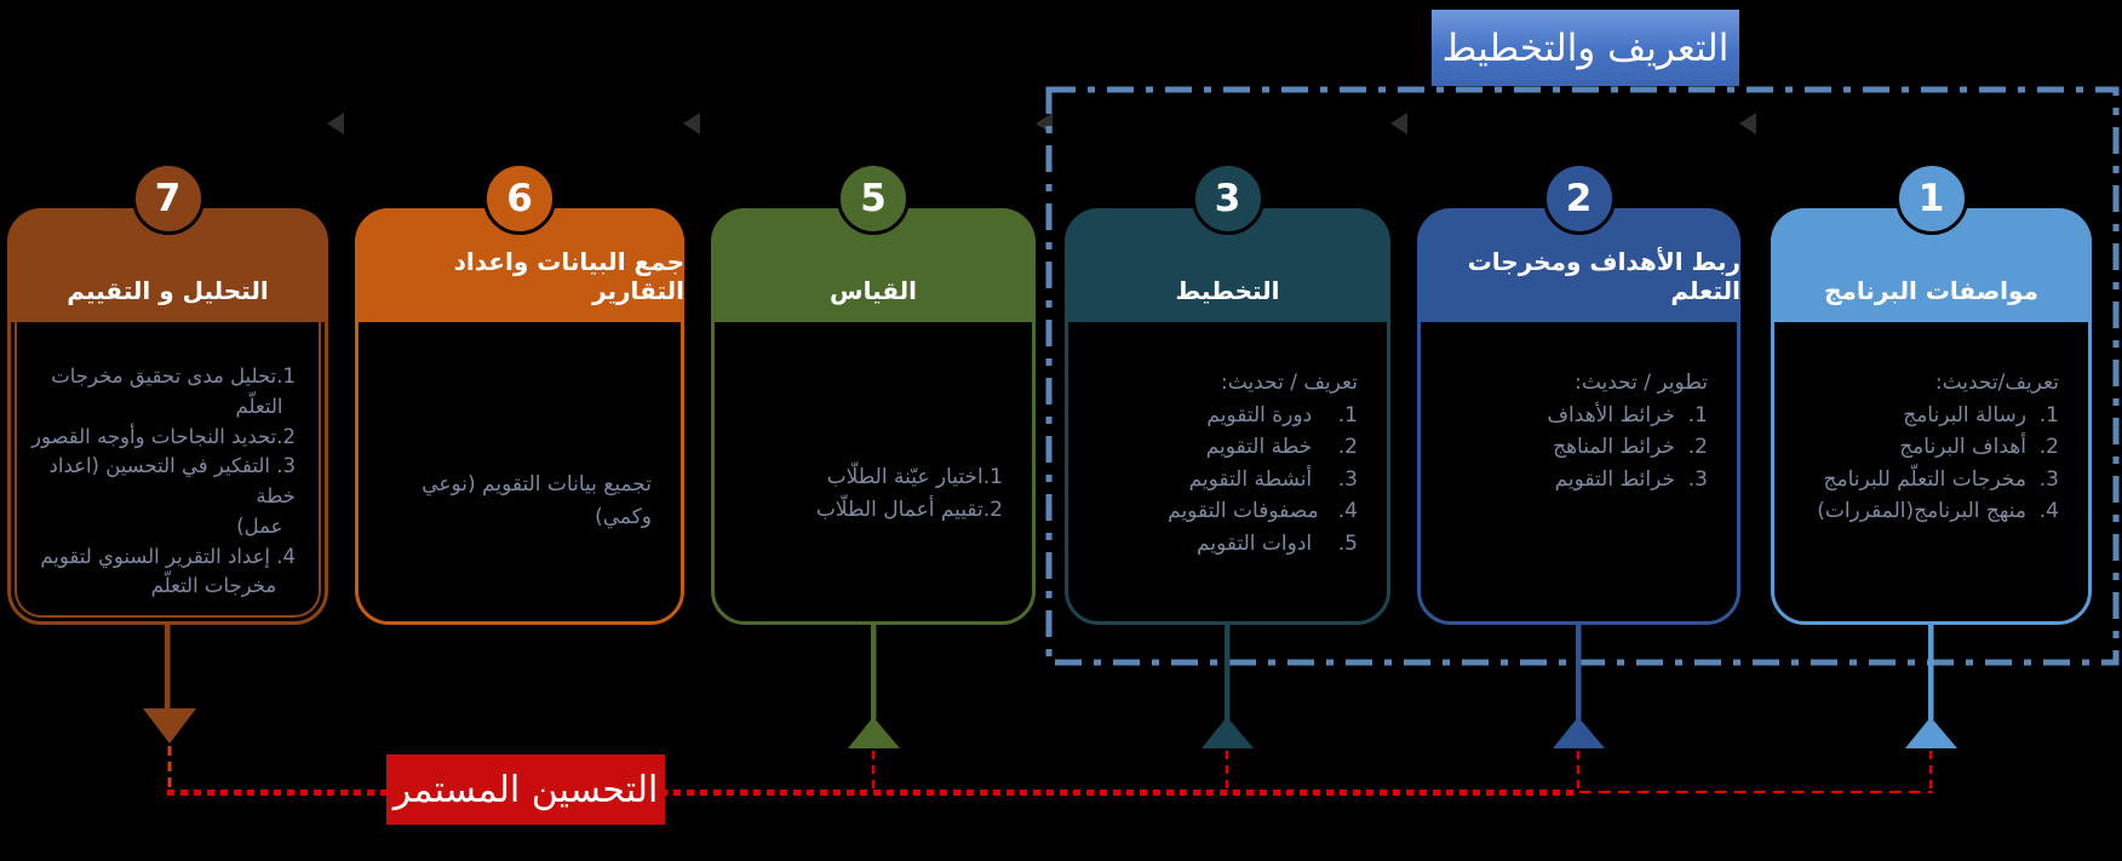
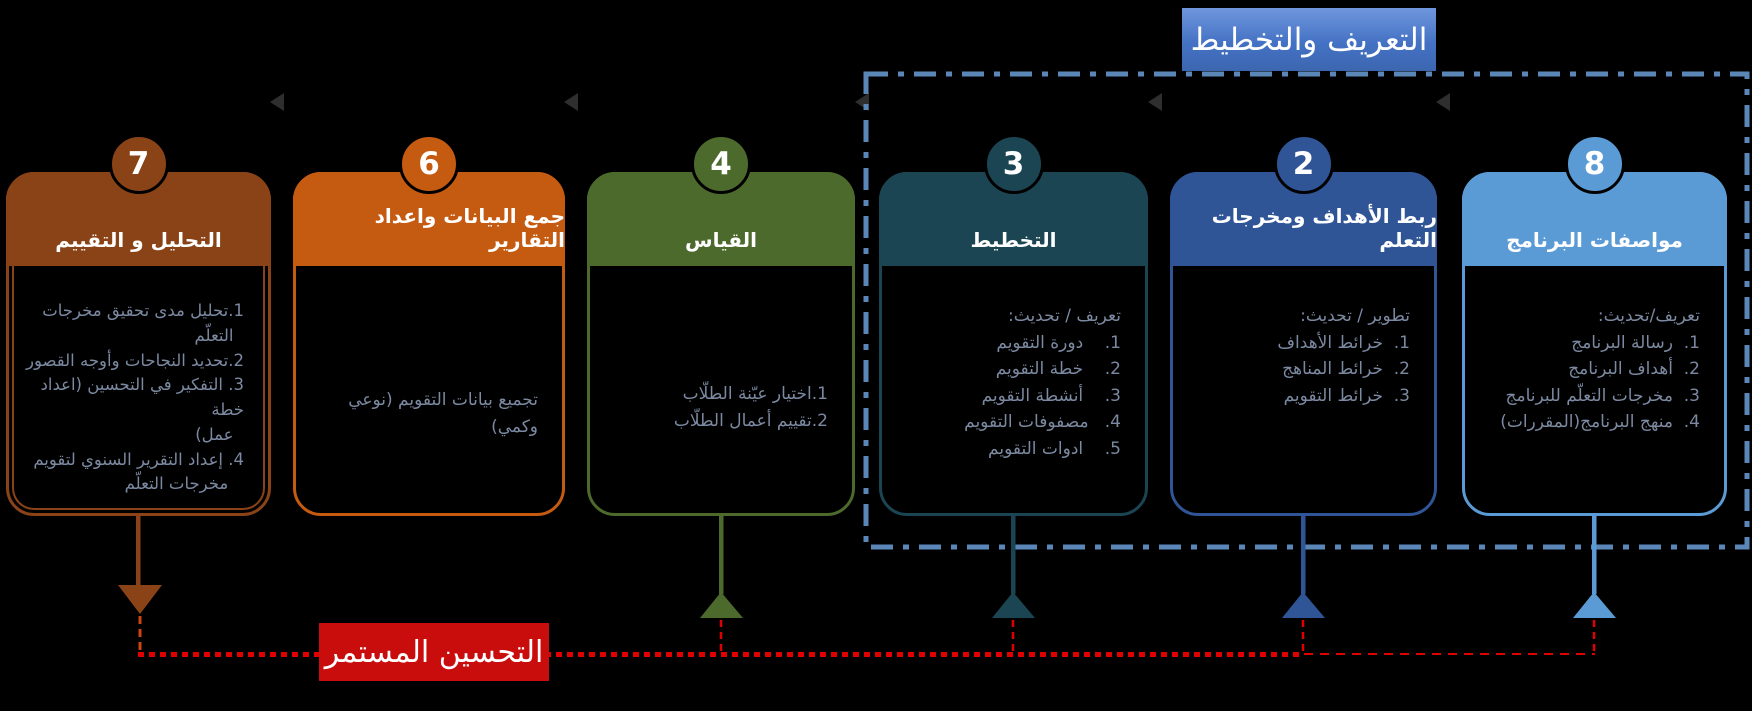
  التعريف والتخطيط
  التحسين المستمر
  7
  التحليل و التقييم
  1.تحليل مدى تحقيق مخرجات
  التعلّم
  2.تحديد النجاحات وأوجه القصور
  3. التفكير في التحسين (اعداد خطة
  عمل)
  4. إعداد التقرير السنوي لتقويم
  مخرجات التعلّم
  6
  جمع البيانات واعداد التقارير
  تجميع بيانات التقويم (نوعي
  وكمي)
- 5
+ 4
  القياس
  1.اختيار عيّنة الطلّاب
  2.تقييم أعمال الطلّاب
  3
  التخطيط
  تعريف / تحديث:
  1. دورة التقويم
  2. خطة التقويم
  3. أنشطة التقويم
  4. مصفوفات التقويم
  5. ادوات التقويم
  2
  ربط الأهداف ومخرجات التعلم
  تطوير / تحديث:
  1. خرائط الأهداف
  2. خرائط المناهج
  3. خرائط التقويم
- 1
+ 8
  مواصفات البرنامج
  تعريف/تحديث:
  1. رسالة البرنامج
  2. أهداف البرنامج
  3. مخرجات التعلّم للبرنامج
  4. منهج البرنامج(المقررات)
